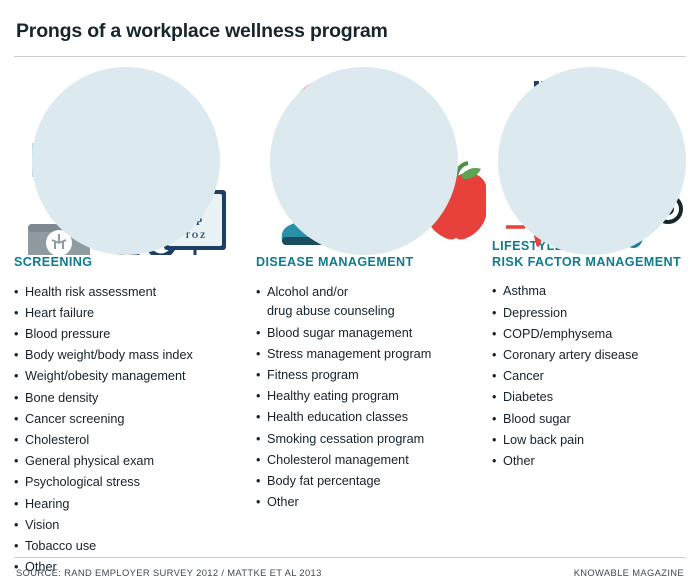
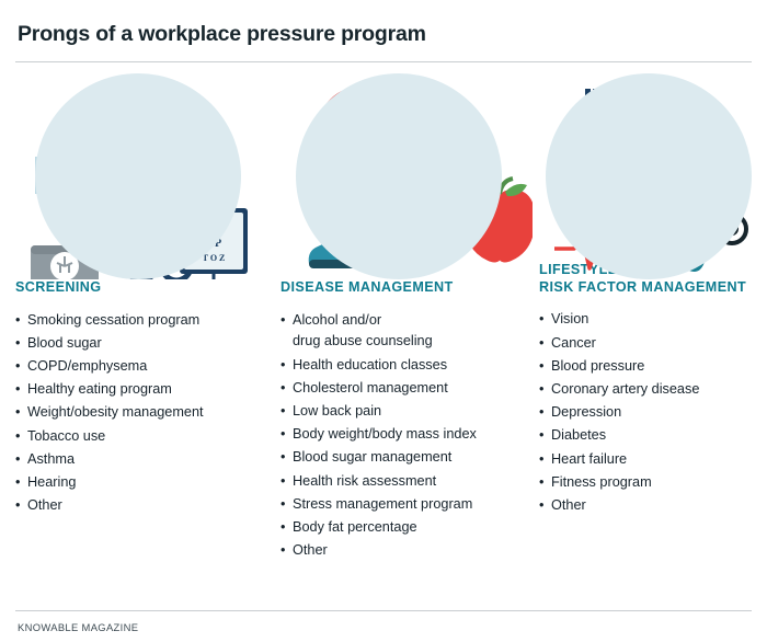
- Prongs of a workplace wellness program
+ Prongs of a workplace pressure program
  T O Z
  SCREENING
- Health risk assessment
+ Smoking cessation program
- Heart failure
+ Blood sugar
- Blood pressure
+ COPD/emphysema
- Body weight/body mass index
+ Healthy eating program
  Weight/obesity management
- Bone density
- Cancer screening
- Cholesterol
- General physical exam
- Psychological stress
- Hearing
+ Tobacco use
- Vision
+ Asthma
- Tobacco use
+ Hearing
  Other
  DISEASE MANAGEMENT
  Alcohol and/or
  drug abuse counseling
- Blood sugar management
+ Health education classes
- Stress management program
+ Cholesterol management
- Fitness program
+ Low back pain
- Healthy eating program
+ Body weight/body mass index
- Health education classes
+ Blood sugar management
- Smoking cessation program
+ Health risk assessment
- Cholesterol management
+ Stress management program
  Body fat percentage
  Other
  LIFESTYL
  RISK FACTOR MANAGEMENT
- Asthma
+ Vision
- Depression
+ Cancer
- COPD/emphysema
+ Blood pressure
  Coronary artery disease
- Cancer
+ Depression
  Diabetes
- Blood sugar
+ Heart failure
- Low back pain
+ Fitness program
  Other
- SOURCE: RAND EMPLOYER SURVEY 2012 / MATTKE ET AL 2013
  KNOWABLE MAGAZINE
